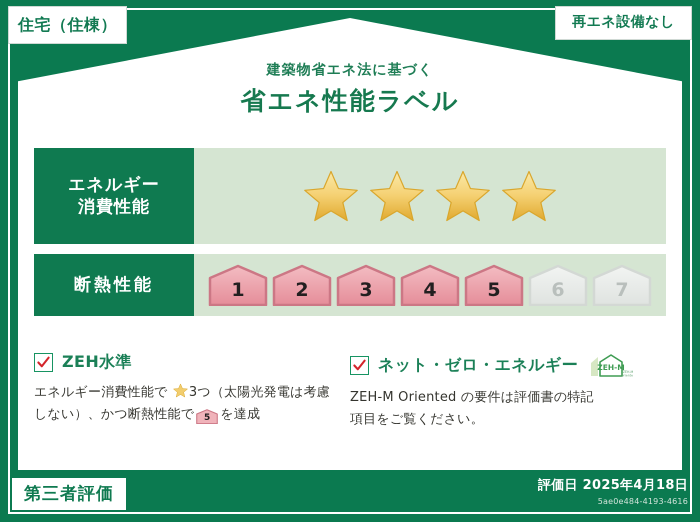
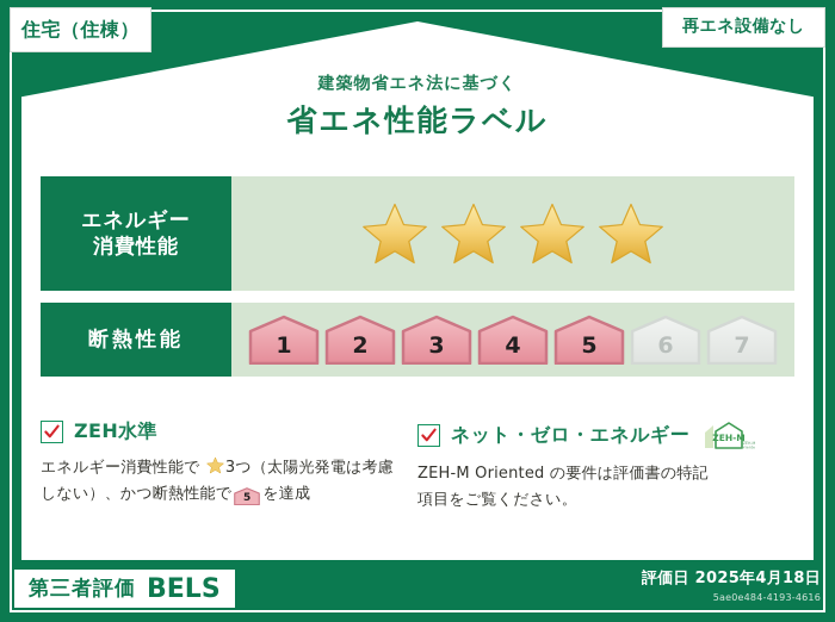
  住宅（住棟）
  再エネ設備なし
  建築物省エネ法に基づく
  省エネ性能ラベル
  エネルギー
  消費性能
  断熱性能
  1
  2
  3
  4
  5
  6
  7
  ZEH水準
  エネルギー消費性能で 3つ（太陽光発電は考慮しない）、かつ断熱性能で
  5
  を達成
  ネット・ゼロ・エネルギー
  ZEH-M
  ZEH-M Oriented の要件は評価書の特記
  項目をご覧ください。
  第三者評価
+ BELS
  評価日 2025年4月18日
  5ae0e484-4193-4616
